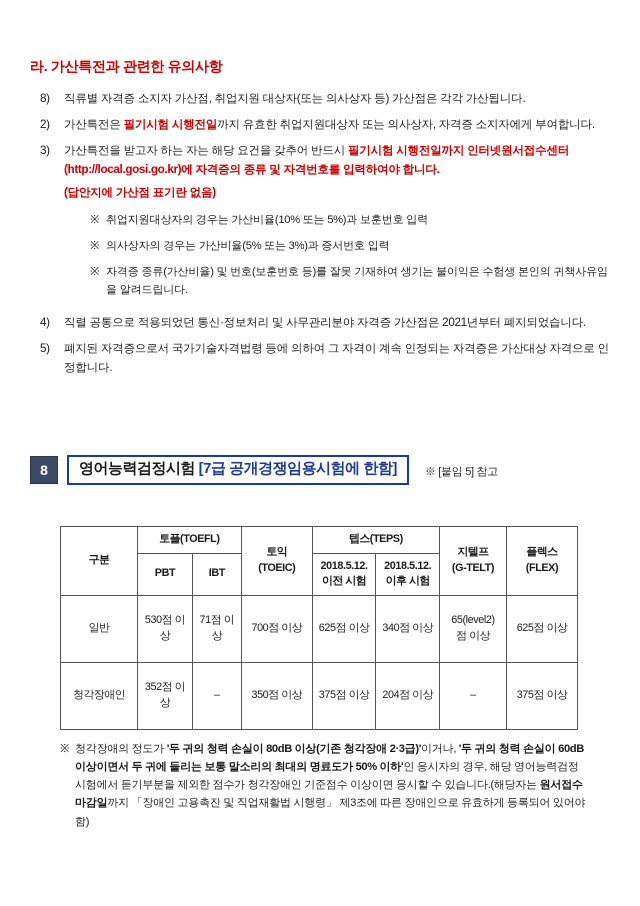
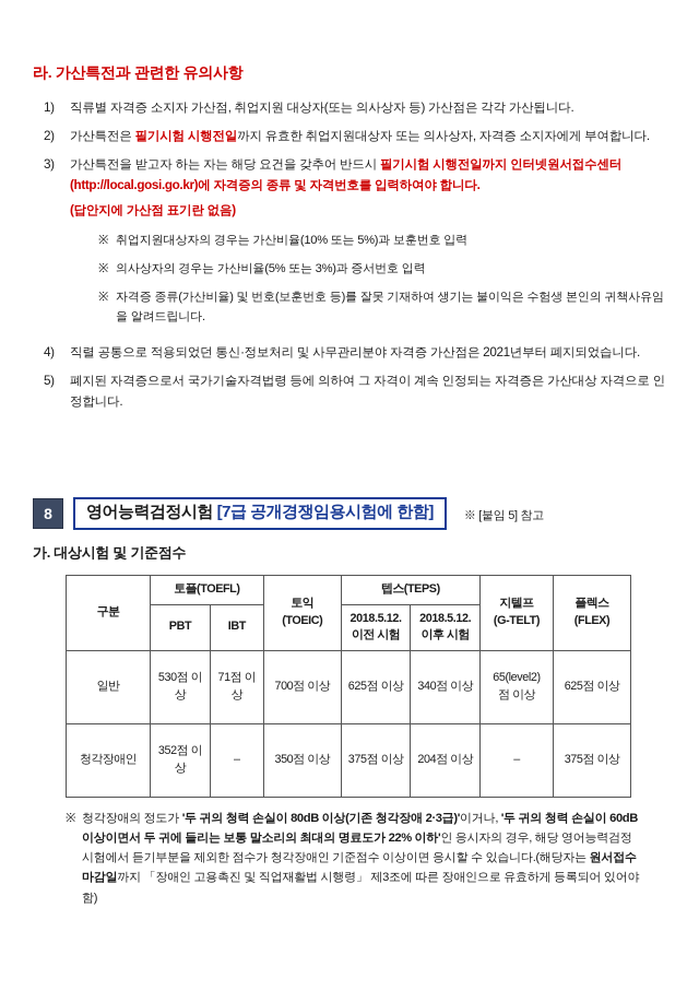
  라. 가산특전과 관련한 유의사항
- 8)
+ 1)
  직류별 자격증 소지자 가산점, 취업지원 대상자(또는 의사상자 등) 가산점은 각각 가산됩니다.
  2)
  가산특전은 필기시험 시행전일까지 유효한 취업지원대상자 또는 의사상자, 자격증 소지자에게 부여합니다.
  3)
  가산특전을 받고자 하는 자는 해당 요건을 갖추어 반드시 필기시험 시행전일까지 인터넷원서접수센터(http://local.gosi.go.kr)에 자격증의 종류 및 자격번호를 입력하여야 합니다.
  (답안지에 가산점 표기란 없음)
  ※
  취업지원대상자의 경우는 가산비율(10% 또는 5%)과 보훈번호 입력
  ※
  의사상자의 경우는 가산비율(5% 또는 3%)과 증서번호 입력
  ※
  자격증 종류(가산비율) 및 번호(보훈번호 등)를 잘못 기재하여 생기는 불이익은 수험생 본인의 귀책사유임을 알려드립니다.
  4)
  직렬 공통으로 적용되었던 통신·정보처리 및 사무관리분야 자격증 가산점은 2021년부터 폐지되었습니다.
  5)
  폐지된 자격증으로서 국가기술자격법령 등에 의하여 그 자격이 계속 인정되는 자격증은 가산대상 자격으로 인정합니다.
  8
  영어능력검정시험 [7급 공개경쟁임용시험에 한함]
  ※ [붙임 5] 참고
+ 가. 대상시험 및 기준점수
  구분	토플(TOEFL)	토익 (TOEIC)	텝스(TEPS)	지텔프 (G-TELT)	플렉스 (FLEX)
  PBT	IBT	2018.5.12. 이전 시험	2018.5.12. 이후 시험
  일반	530점 이상	71점 이상	700점 이상	625점 이상	340점 이상	65(level2) 점 이상	625점 이상
  청각장애인	352점 이상	–	350점 이상	375점 이상	204점 이상	–	375점 이상
  ※
- 청각장애의 정도가 '두 귀의 청력 손실이 80dB 이상(기존 청각장애 2·3급)'이거나, '두 귀의 청력 손실이 60dB 이상이면서 두 귀에 들리는 보통 말소리의 최대의 명료도가 50% 이하'인 응시자의 경우, 해당 영어능력검정시험에서 듣기부분을 제외한 점수가 청각장애인 기준점수 이상이면 응시할 수 있습니다.(해당자는 원서접수 마감일까지 「장애인 고용촉진 및 직업재활법 시행령」 제3조에 따른 장애인으로 유효하게 등록되어 있어야 함)
+ 청각장애의 정도가 '두 귀의 청력 손실이 80dB 이상(기존 청각장애 2·3급)'이거나, '두 귀의 청력 손실이 60dB 이상이면서 두 귀에 들리는 보통 말소리의 최대의 명료도가 22% 이하'인 응시자의 경우, 해당 영어능력검정시험에서 듣기부분을 제외한 점수가 청각장애인 기준점수 이상이면 응시할 수 있습니다.(해당자는 원서접수 마감일까지 「장애인 고용촉진 및 직업재활법 시행령」 제3조에 따른 장애인으로 유효하게 등록되어 있어야 함)
